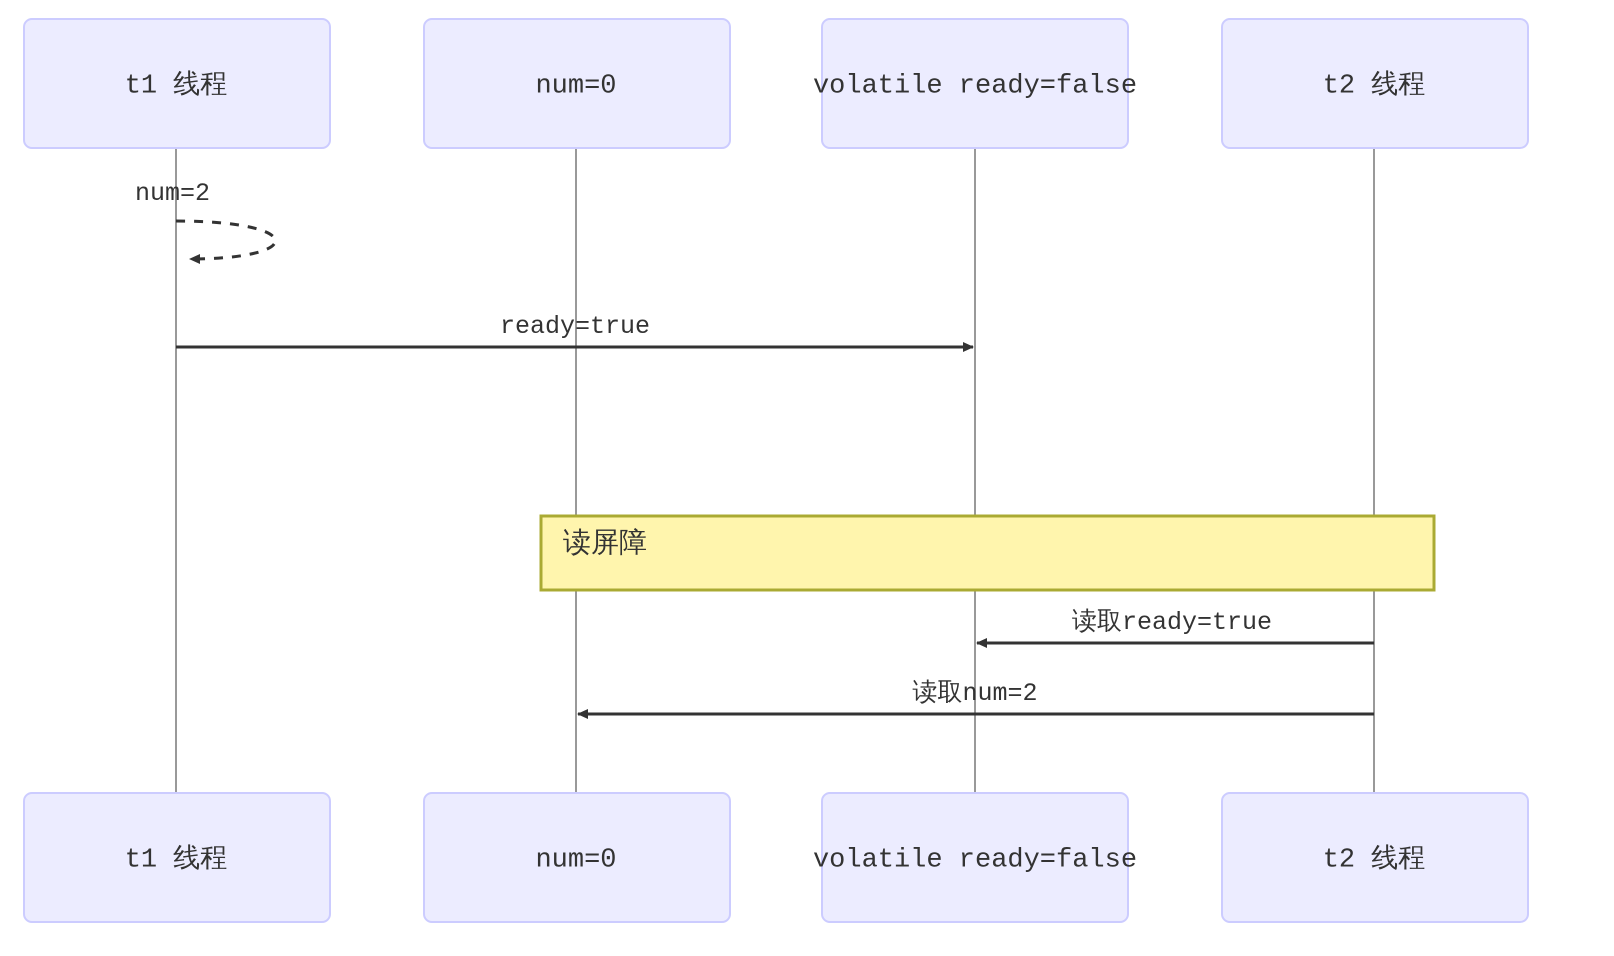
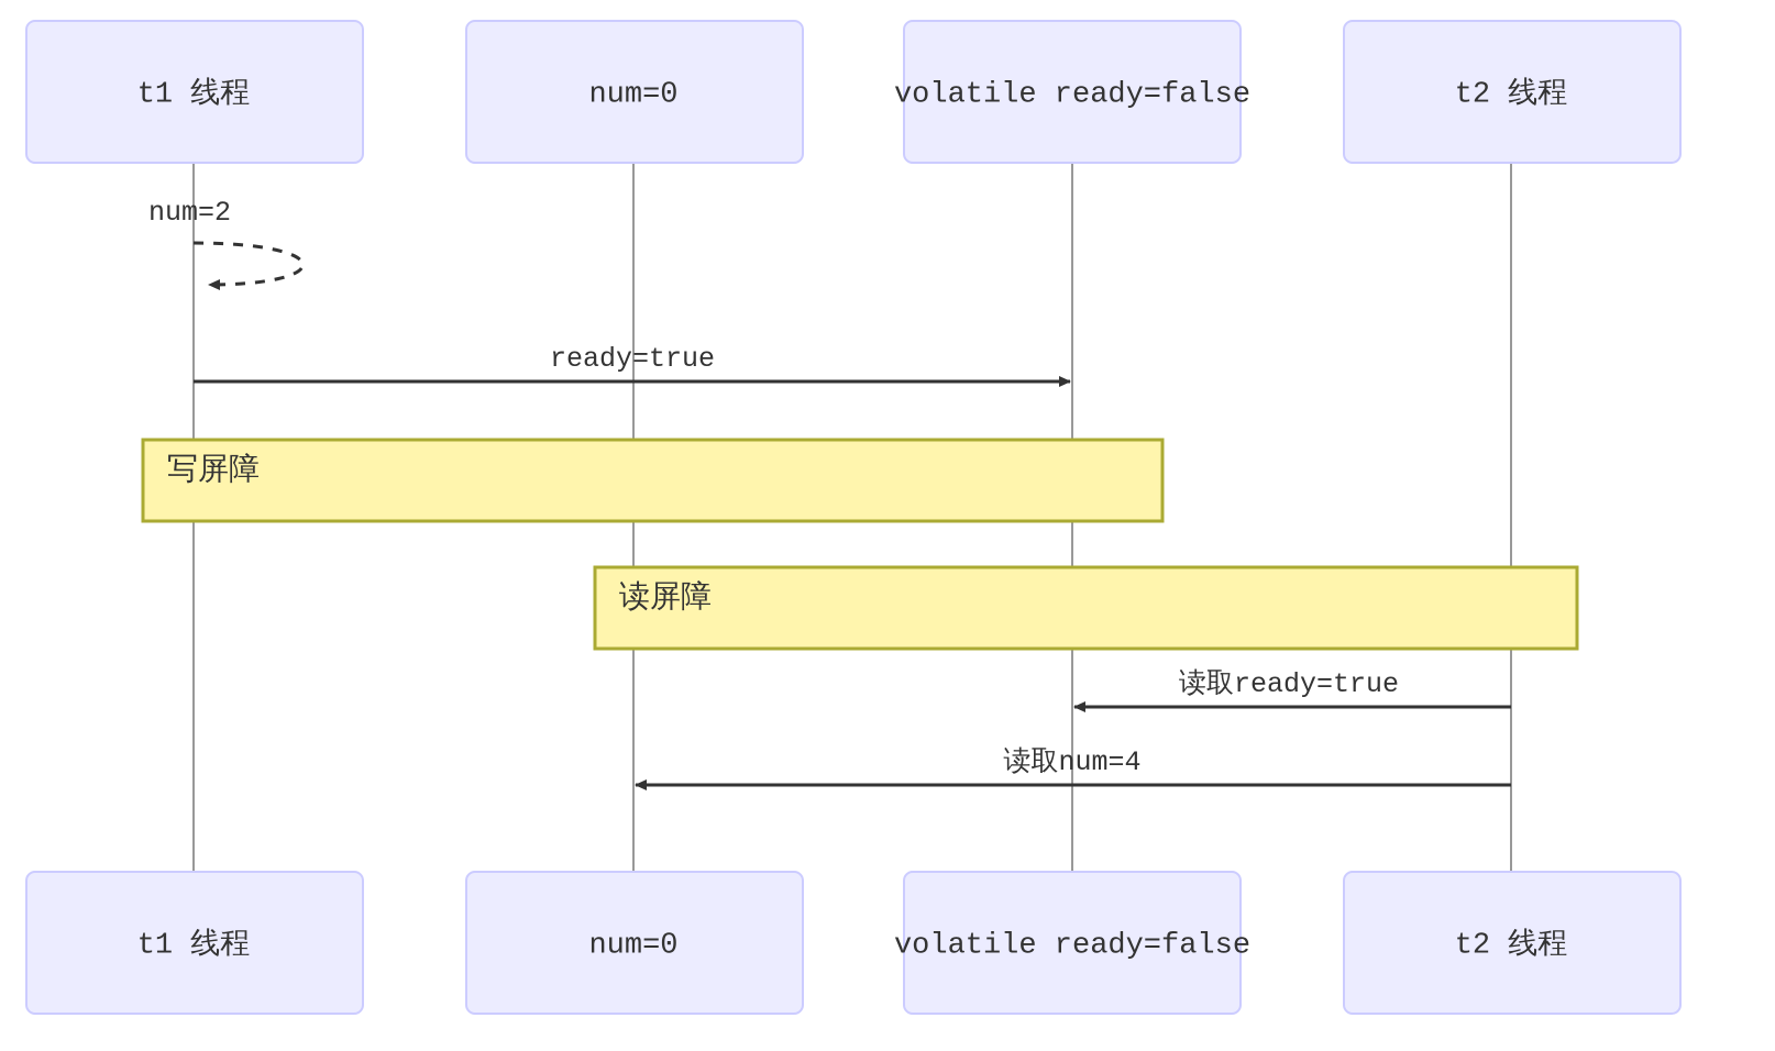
  t1 线程
  num=0
  volatile ready=false
  t2 线程
+ 写屏障
  读屏障
  num=2
  ready=true
  读取ready=true
- 读取num=2
+ 读取num=4
  t1 线程
  num=0
  volatile ready=false
  t2 线程
